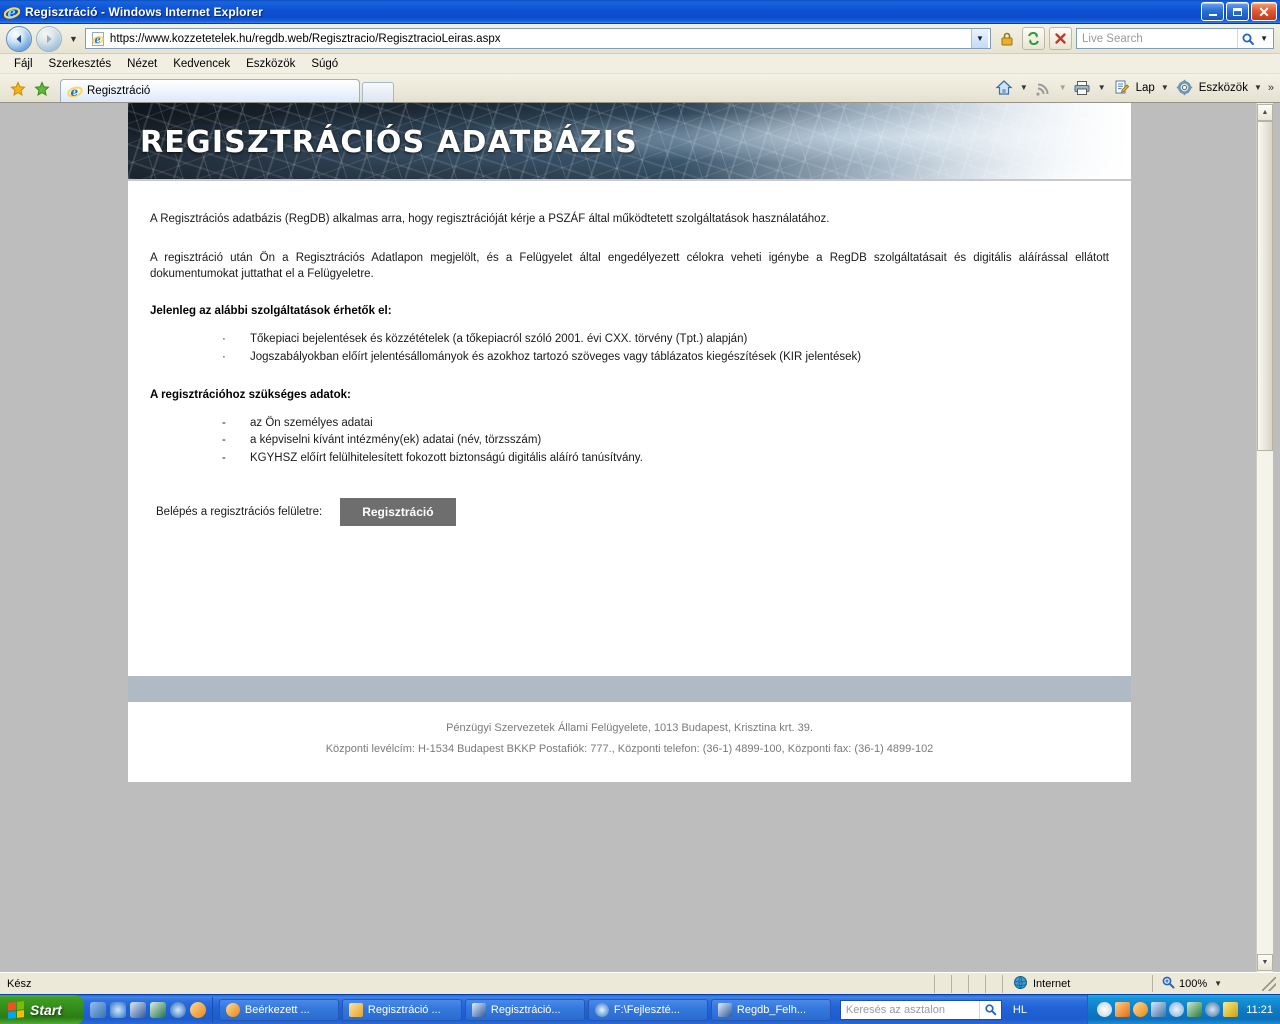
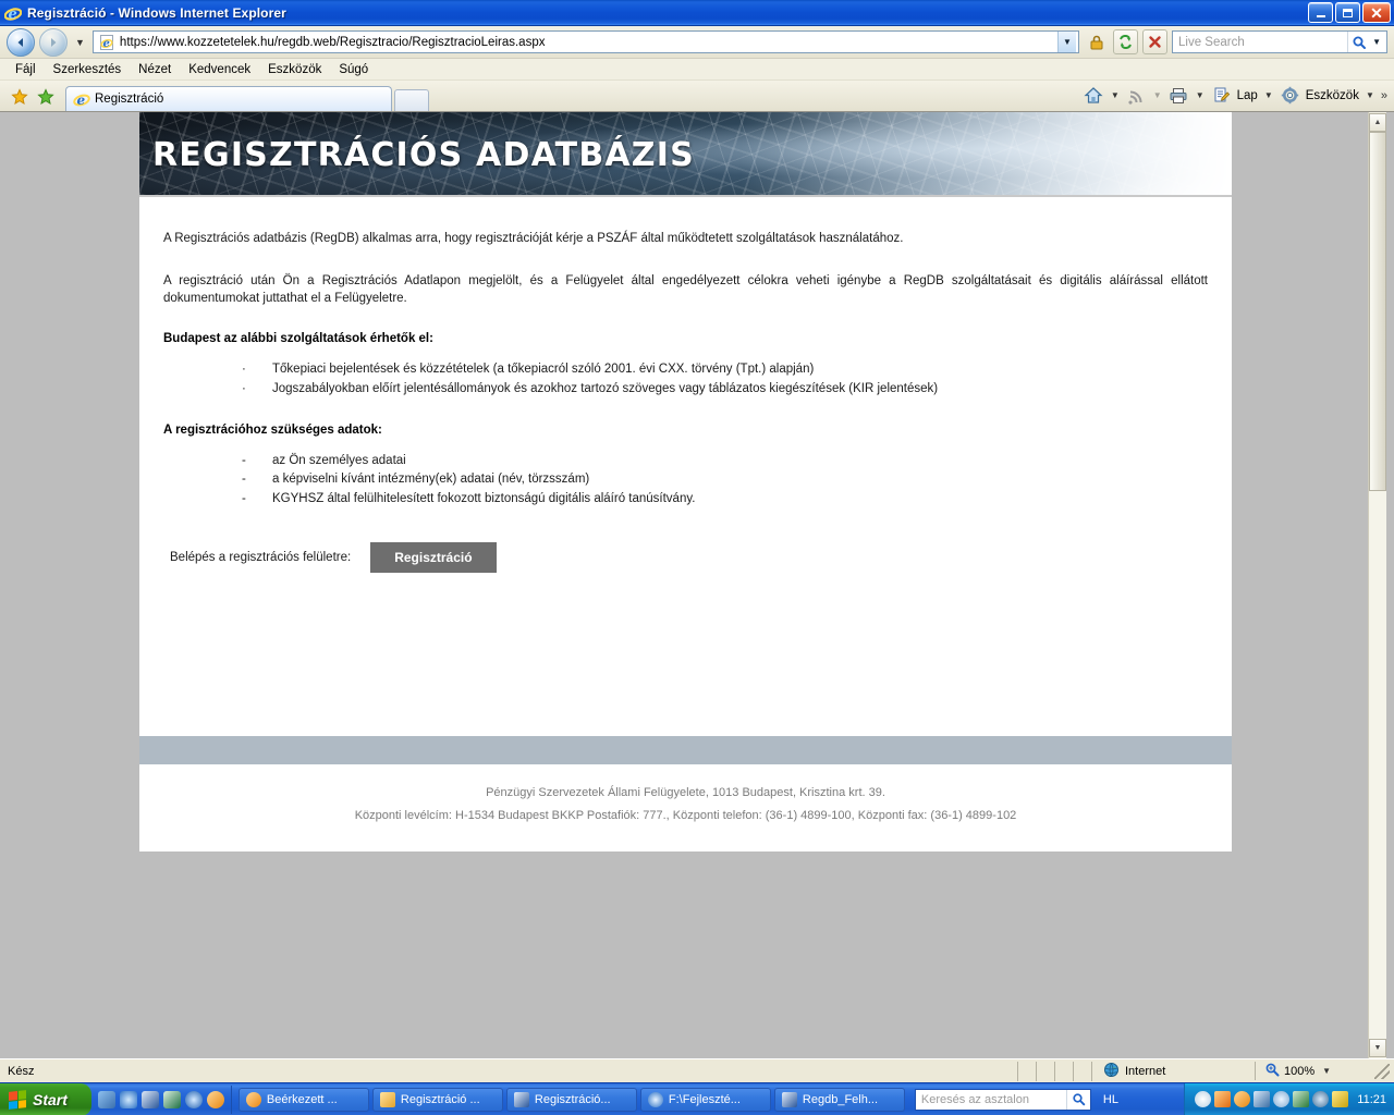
  e
  Regisztráció - Windows Internet Explorer
  ✕
  ▼
  e
  https://www.kozzetetelek.hu/regdb.web/Regisztracio/RegisztracioLeiras.aspx
  ▼
  Live Search
  ▼
  Fájl
  Szerkesztés
  Nézet
  Kedvencek
  Eszközök
  Súgó
  e
  Regisztráció
  ▼
  ▼
  ▼
  Lap
  ▼
  Eszközök
  ▼
  »
  REGISZTRÁCIÓS ADATBÁZIS
  A Regisztrációs adatbázis (RegDB) alkalmas arra, hogy regisztrációját kérje a PSZÁF által működtetett szolgáltatások használatához.
  A regisztráció után Ön a Regisztrációs Adatlapon megjelölt, és a Felügyelet által engedélyezett célokra veheti igénybe a RegDB szolgáltatásait és digitális aláírással ellátott dokumentumokat juttathat el a Felügyeletre.
- Jelenleg az alábbi szolgáltatások érhetők el:
+ Budapest az alábbi szolgáltatások érhetők el:
  ·
  Tőkepiaci bejelentések és közzétételek (a tőkepiacról szóló 2001. évi CXX. törvény (Tpt.) alapján)
  ·
  Jogszabályokban előírt jelentésállományok és azokhoz tartozó szöveges vagy táblázatos kiegészítések (KIR jelentések)
  A regisztrációhoz szükséges adatok:
  -
  az Ön személyes adatai
  -
  a képviselni kívánt intézmény(ek) adatai (név, törzsszám)
  -
- KGYHSZ előírt felülhitelesített fokozott biztonságú digitális aláíró tanúsítvány.
+ KGYHSZ által felülhitelesített fokozott biztonságú digitális aláíró tanúsítvány.
  Belépés a regisztrációs felületre:
  Regisztráció
  Pénzügyi Szervezetek Állami Felügyelete, 1013 Budapest, Krisztina krt. 39.
  Központi levélcím: H-1534 Budapest BKKP Postafiók: 777., Központi telefon: (36-1) 4899-100, Központi fax: (36-1) 4899-102
  Kész
  Internet
  100%
  ▼
  Start
  Beérkezett ...
  Regisztráció ...
  Regisztráció...
  F:\Fejleszté...
  Regdb_Felh...
  Keresés az asztalon
  HL
  11:21
